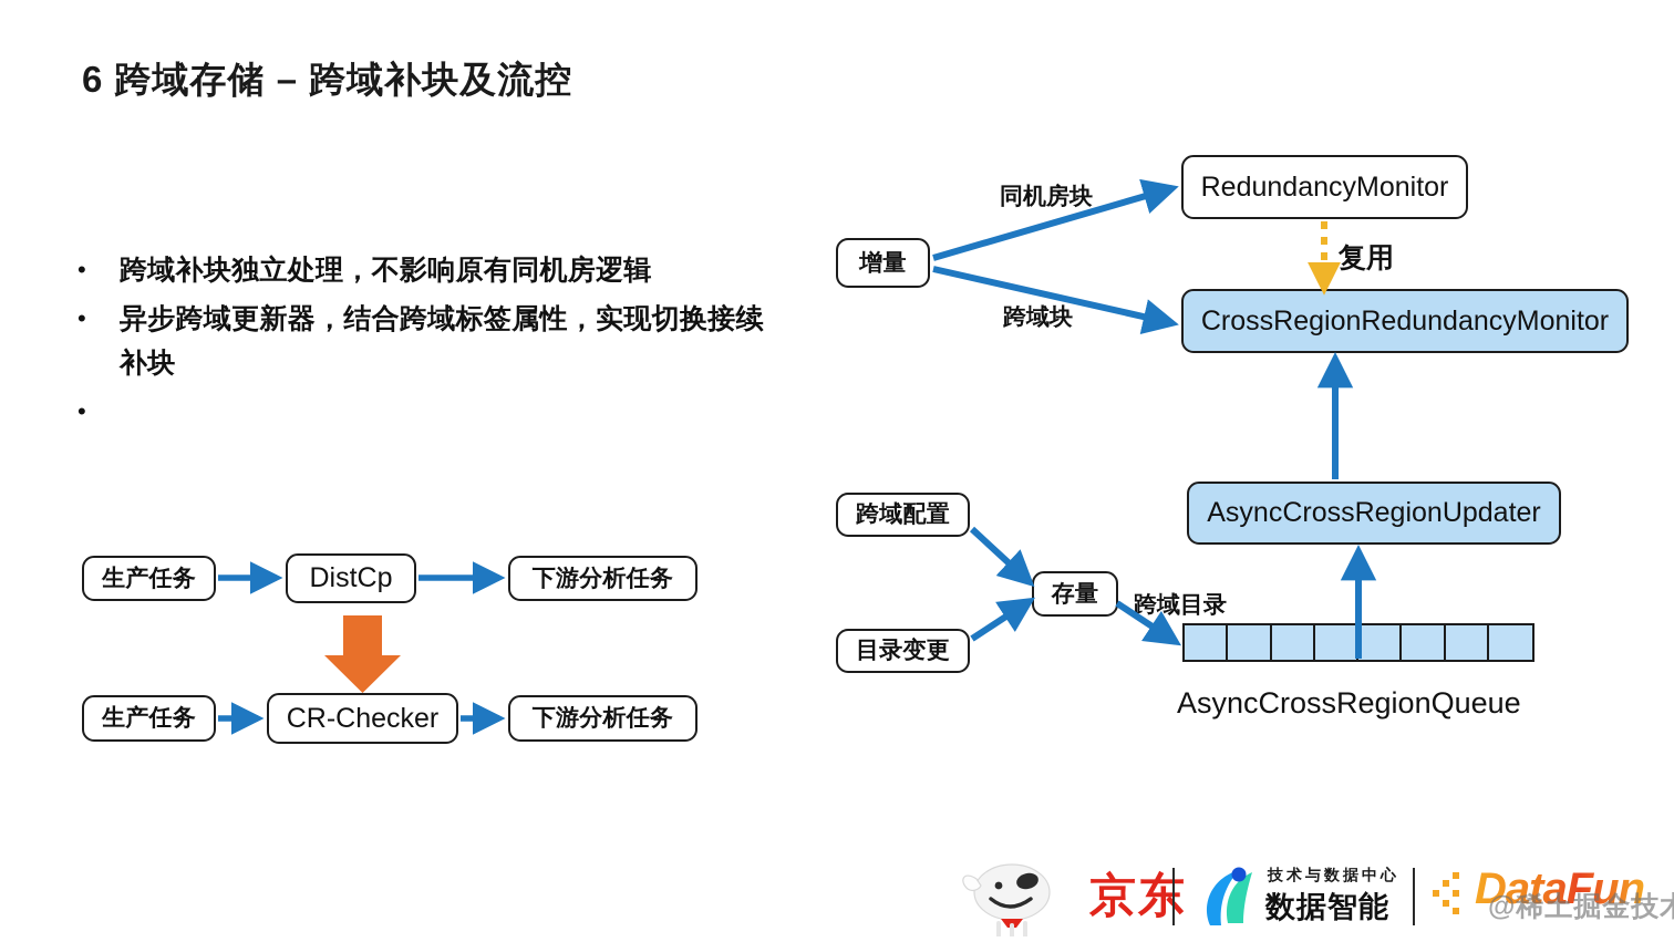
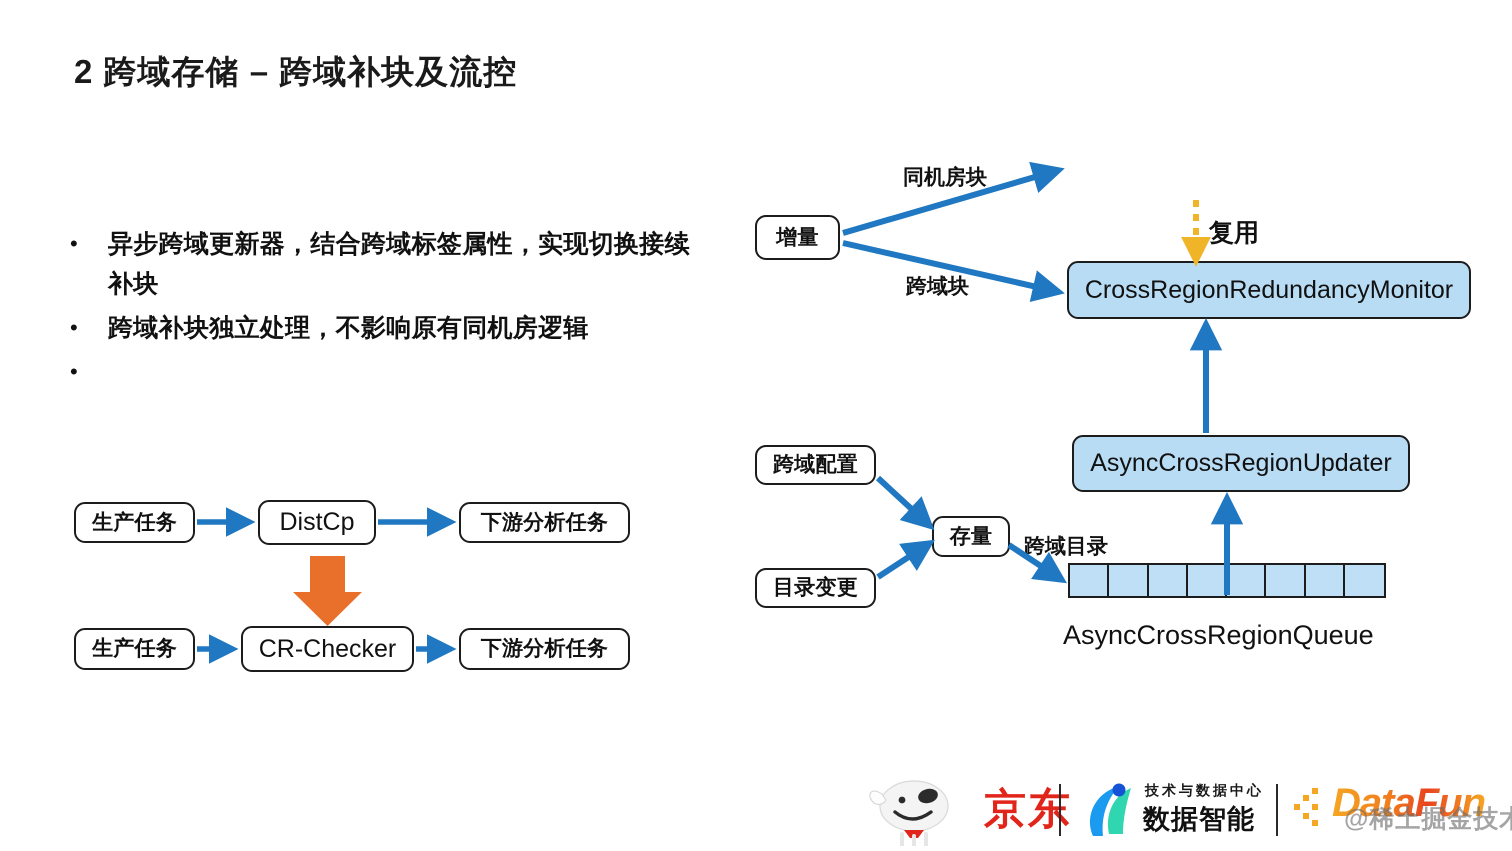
- 6 跨域存储 – 跨域补块及流控
+ 2 跨域存储 – 跨域补块及流控
  •
- 跨域补块独立处理，不影响原有同机房逻辑
+ 异步跨域更新器，结合跨域标签属性，实现切换接续补块
  •
- 异步跨域更新器，结合跨域标签属性，实现切换接续补块
+ 跨域补块独立处理，不影响原有同机房逻辑
  •
  生产任务
  DistCp
  下游分析任务
  生产任务
  CR-Checker
  下游分析任务
  增量
- RedundancyMonitor
  CrossRegionRedundancyMonitor
  AsyncCrossRegionUpdater
  跨域配置
  目录变更
  存量
  AsyncCrossRegionQueue
  同机房块
  跨域块
  复用
  跨域目录
  京东
  技术与数据中心
  数据智能
  DataFun
